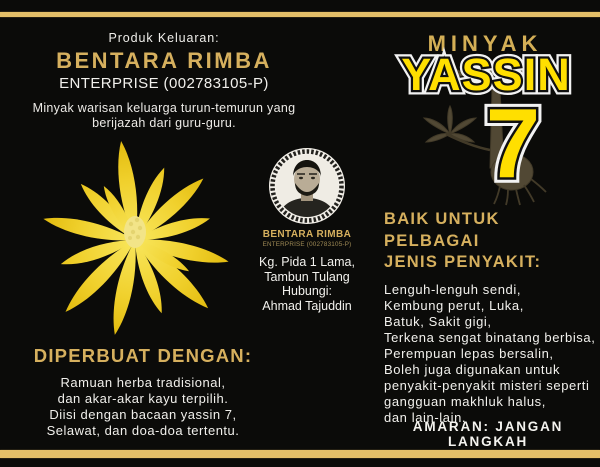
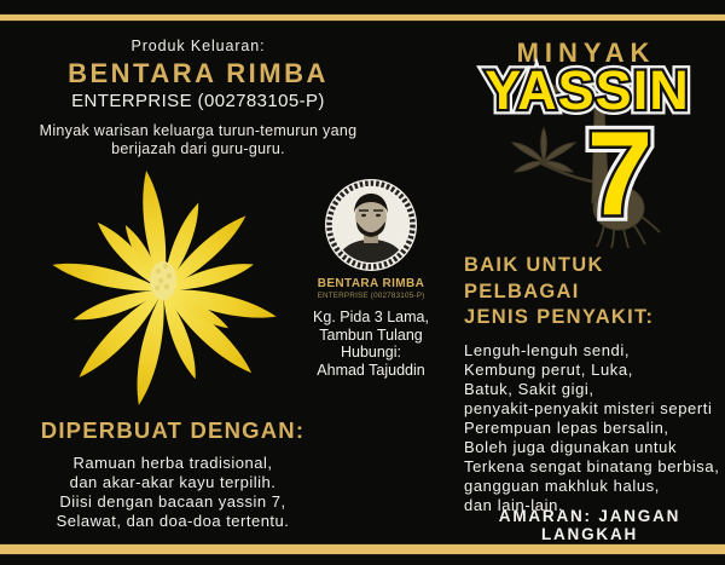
  Produk Keluaran:
  BENTARA RIMBA
  ENTERPRISE (002783105-P)
  Minyak warisan keluarga turun-temurun yang
  berijazah dari guru-guru.
  DIPERBUAT DENGAN:
  Ramuan herba tradisional,
  dan akar-akar kayu terpilih.
  Diisi dengan bacaan yassin 7,
  Selawat, dan doa-doa tertentu.
  BENTARA RIMBA
- Kg. Pida 1 Lama,
+ Kg. Pida 3 Lama,
  Tambun Tulang
  Hubungi:
  Ahmad Tajuddin
  MINYAK
  YASSIN
  7
  BAIK UNTUK PELBAGAI
  JENIS PENYAKIT:
  Lenguh-lenguh sendi,
  Kembung perut, Luka,
  Batuk, Sakit gigi,
- Terkena sengat binatang berbisa,
+ penyakit-penyakit misteri seperti
  Perempuan lepas bersalin,
  Boleh juga digunakan untuk
- penyakit-penyakit misteri seperti
+ Terkena sengat binatang berbisa,
  gangguan makhluk halus,
  dan lain-lain.
  AMARAN: JANGAN LANGKAH
